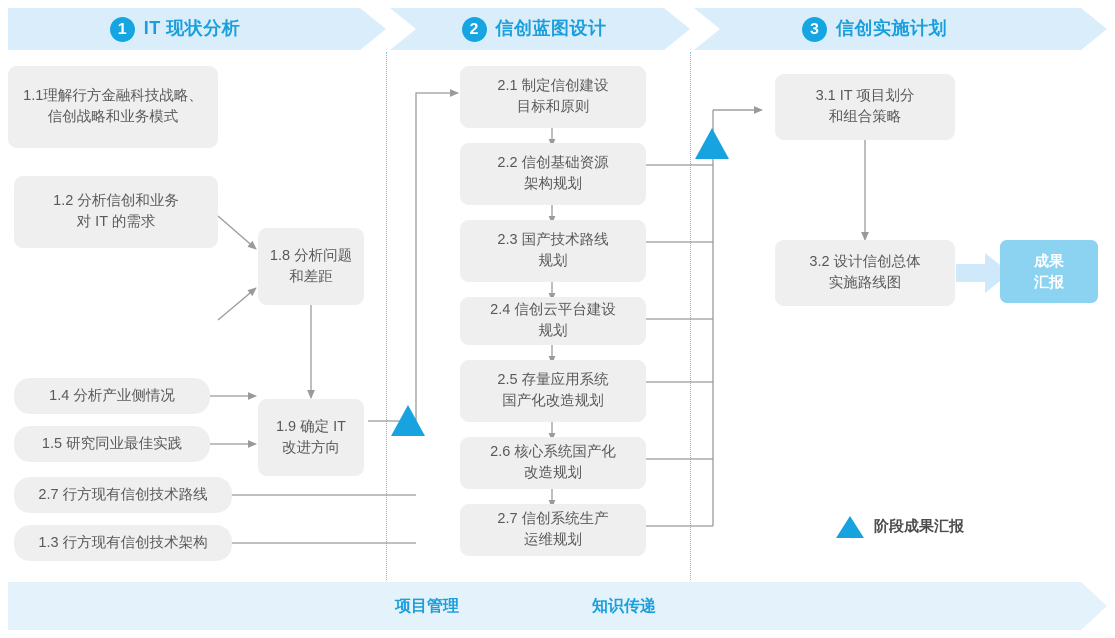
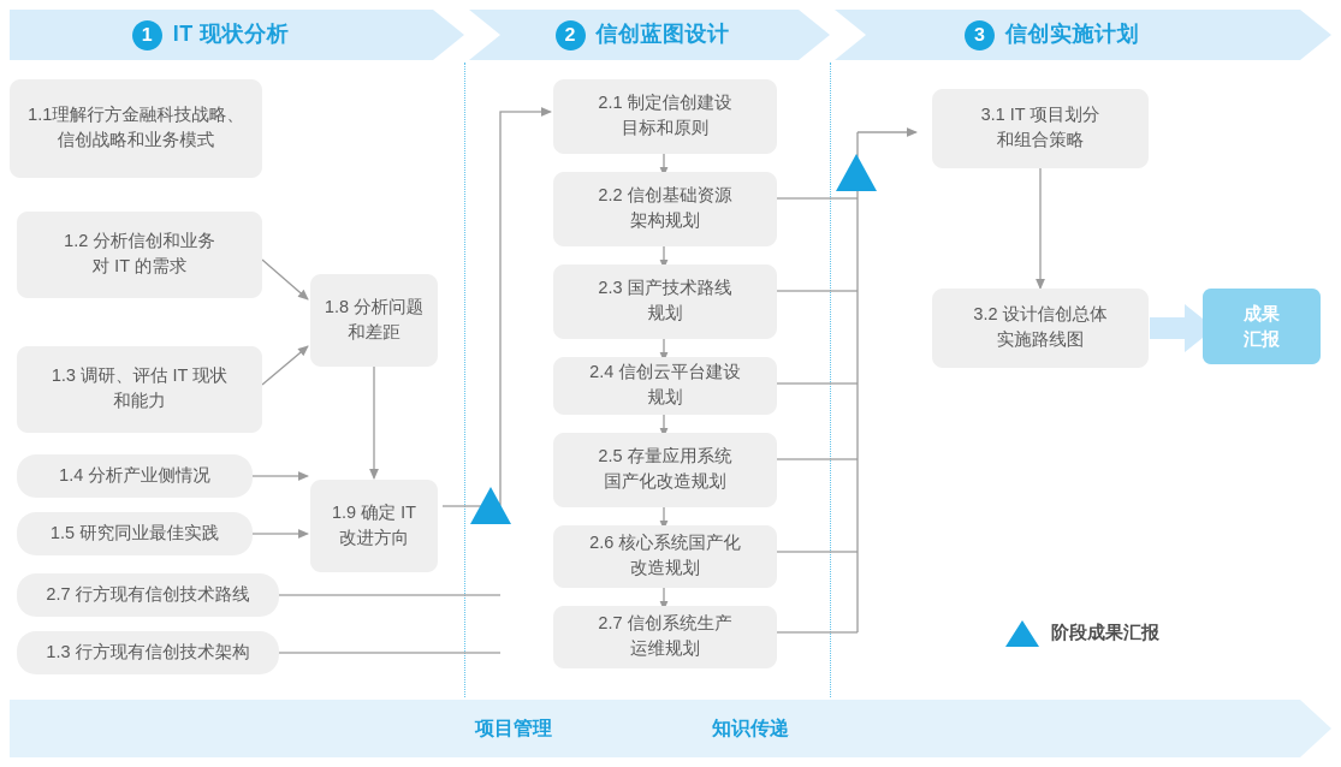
  1
  IT 现状分析
  2
  信创蓝图设计
  3
  信创实施计划
  1.1理解行方金融科技战略、
  信创战略和业务模式
  1.2 分析信创和业务
  对 IT 的需求
+ 1.3 调研、评估 IT 现状
+ 和能力
  1.4 分析产业侧情况
  1.5 研究同业最佳实践
  2.7 行方现有信创技术路线
  1.3 行方现有信创技术架构
  1.8 分析问题
  和差距
  1.9 确定 IT
  改进方向
  2.1 制定信创建设
  目标和原则
  2.2 信创基础资源
  架构规划
  2.3 国产技术路线
  规划
  2.4 信创云平台建设
  规划
  2.5 存量应用系统
  国产化改造规划
  2.6 核心系统国产化
  改造规划
  2.7 信创系统生产
  运维规划
  3.1 IT 项目划分
  和组合策略
  3.2 设计信创总体
  实施路线图
  成果
  汇报
  阶段成果汇报
  项目管理
  知识传递
